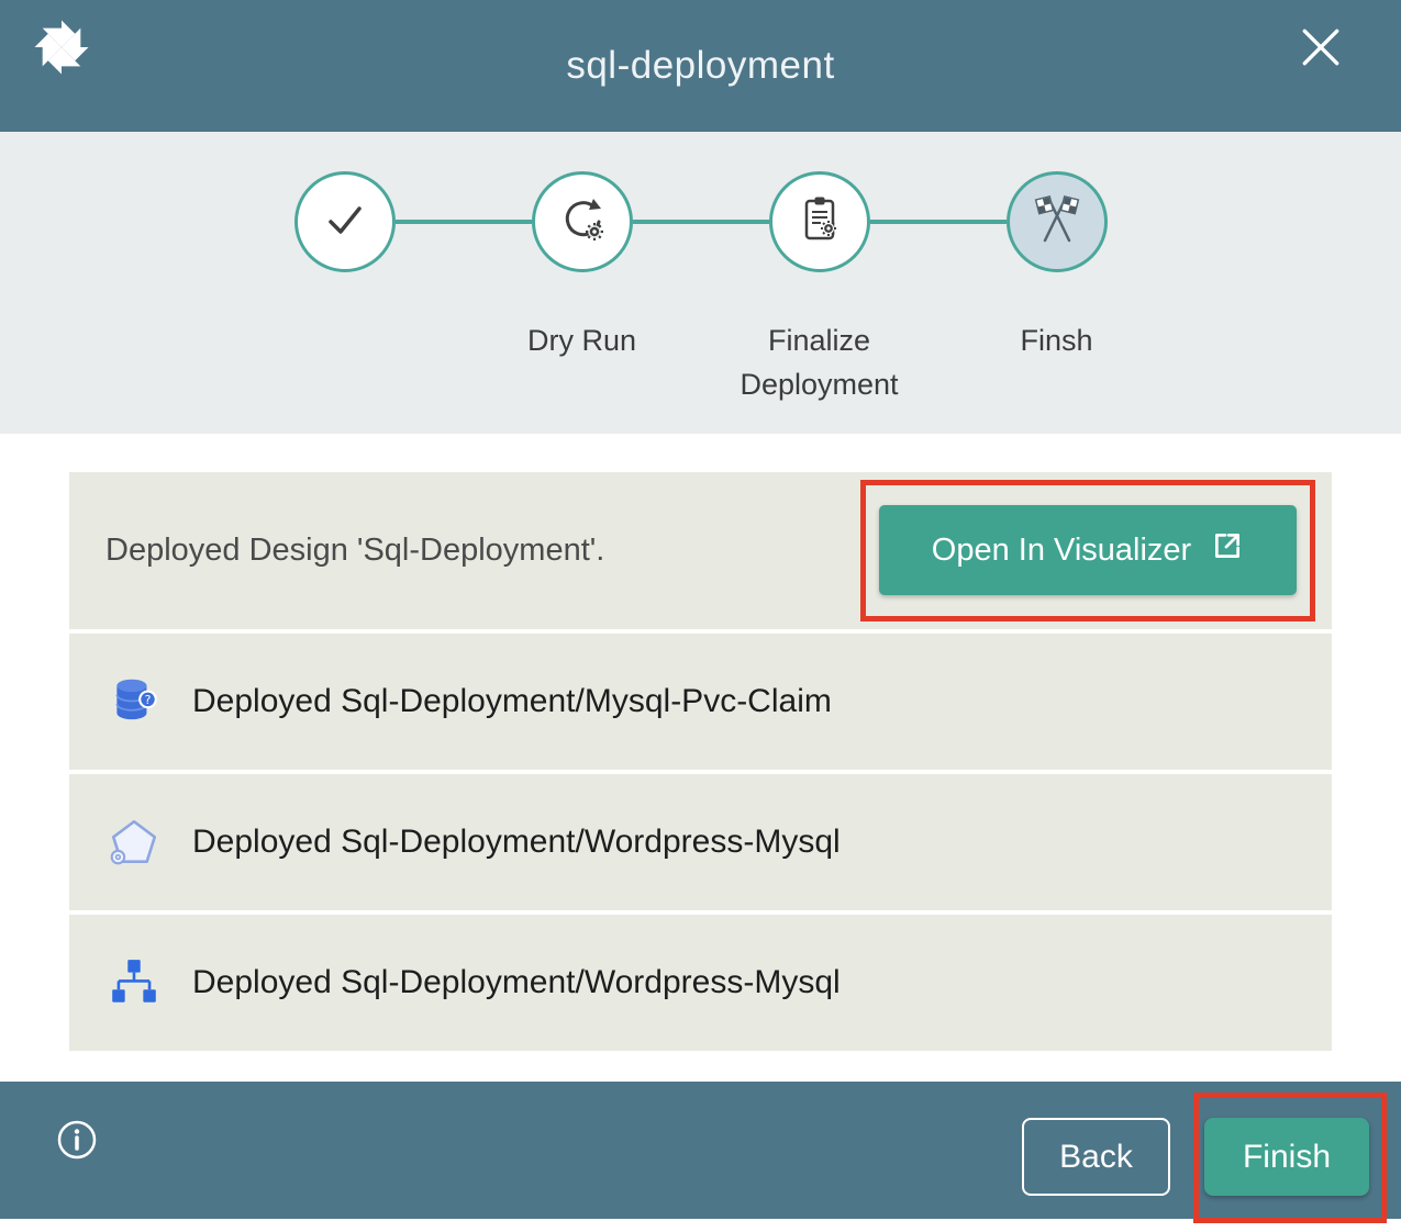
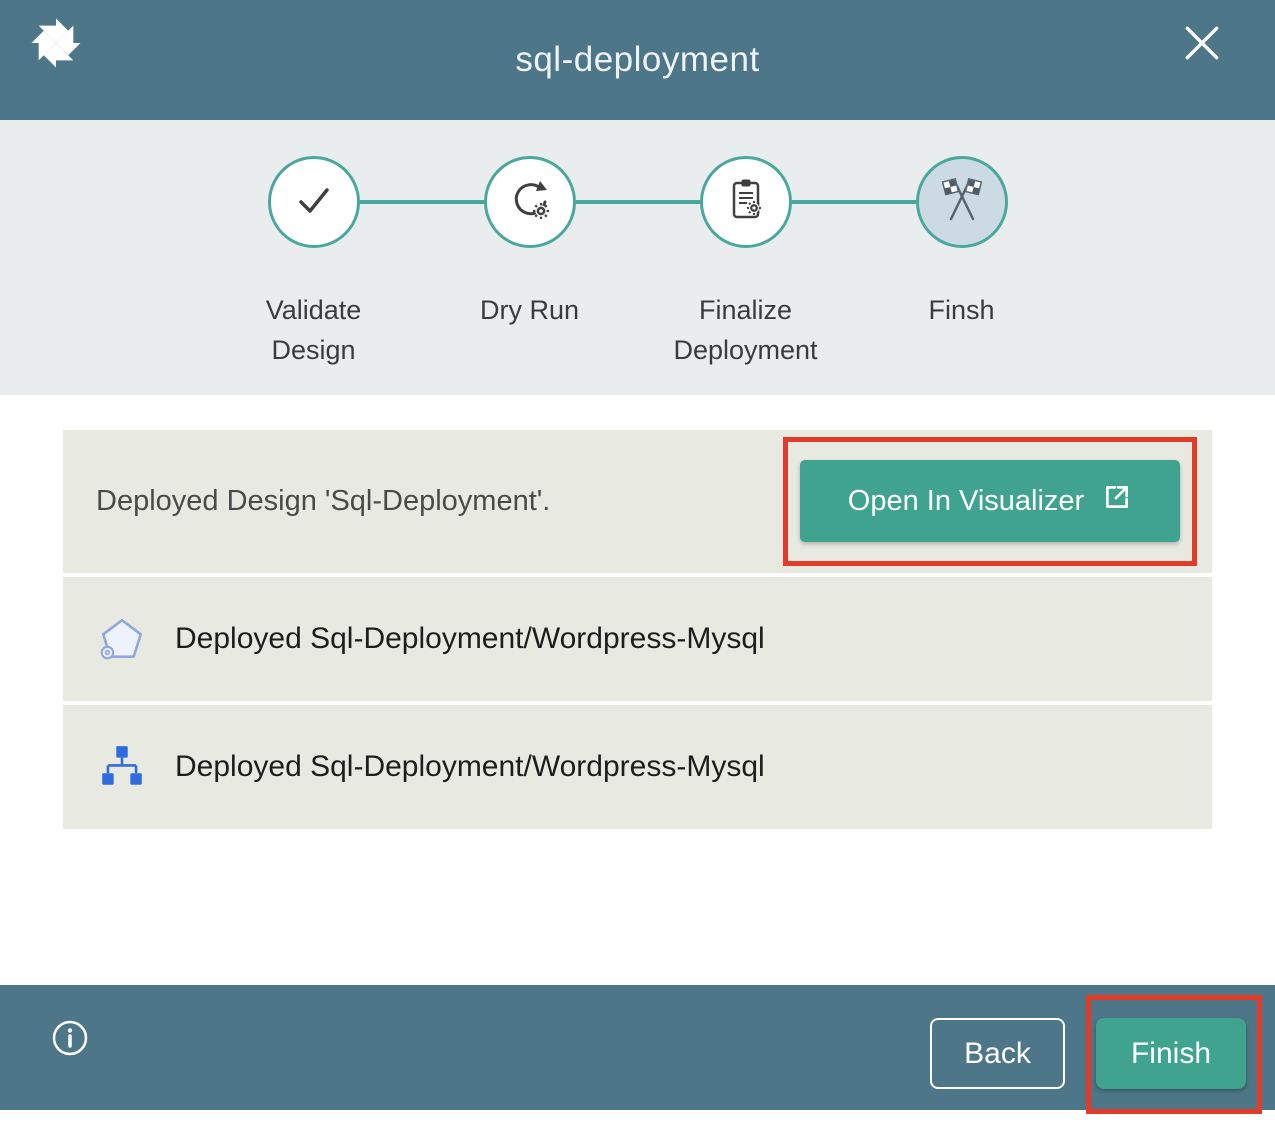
  sql-deployment
+ Validate
+ Design
  Dry Run
  Finalize
  Deployment
  Finsh
  Deployed Design 'Sql-Deployment'.
  Open In Visualizer
- ?
- Deployed Sql-Deployment/Mysql-Pvc-Claim
  Deployed Sql-Deployment/Wordpress-Mysql
  Deployed Sql-Deployment/Wordpress-Mysql
  Back
  Finish
